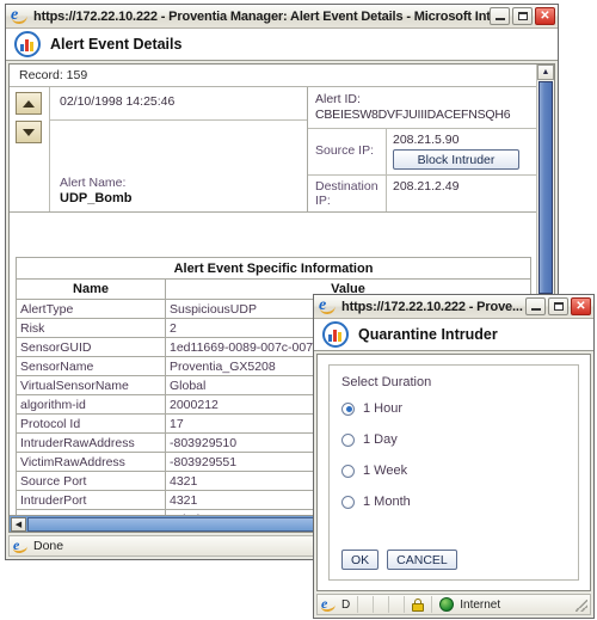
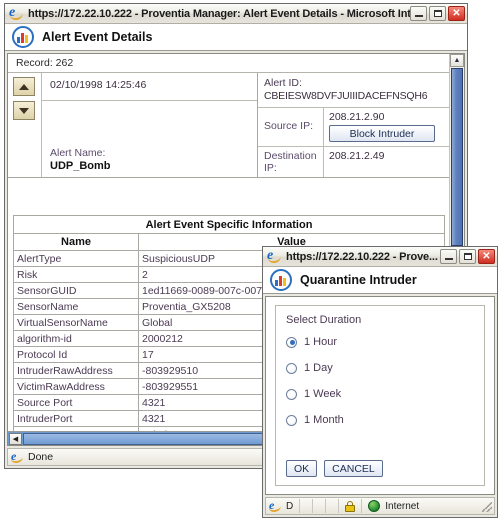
  e
  https://172.22.10.222 - Proventia Manager: Alert Event Details - Microsoft In
  ✕
  Alert Event Details
- Record: 159
+ Record: 262
  02/10/1998 14:25:46
  Alert Name:
  UDP_Bomb
  Alert ID:
  CBEIESW8DVFJUIIIDACEFNSQH6
  Source IP:
- 208.21.5.90
+ 208.21.2.90
  Block Intruder
  Destination IP:
  208.21.2.49
  Alert Event Specific Information
  Name	Value
  AlertType	SuspiciousUDP
  Risk	2
  SensorName	Proventia_GX5208
  VirtualSensorName	Global
  algorithm-id	2000212
  Protocol Id	17
  IntruderRawAddress	-803929510
  VictimRawAddress	-803929551
  Source Port	4321
  IntruderPort	4321
  e
  Done
  e
  https://172.22.10.222 - Prove...
  ✕
  Quarantine Intruder
  Select Duration
  1 Hour
  1 Day
  1 Week
  1 Month
  OK
  CANCEL
  e
  D
  Internet
